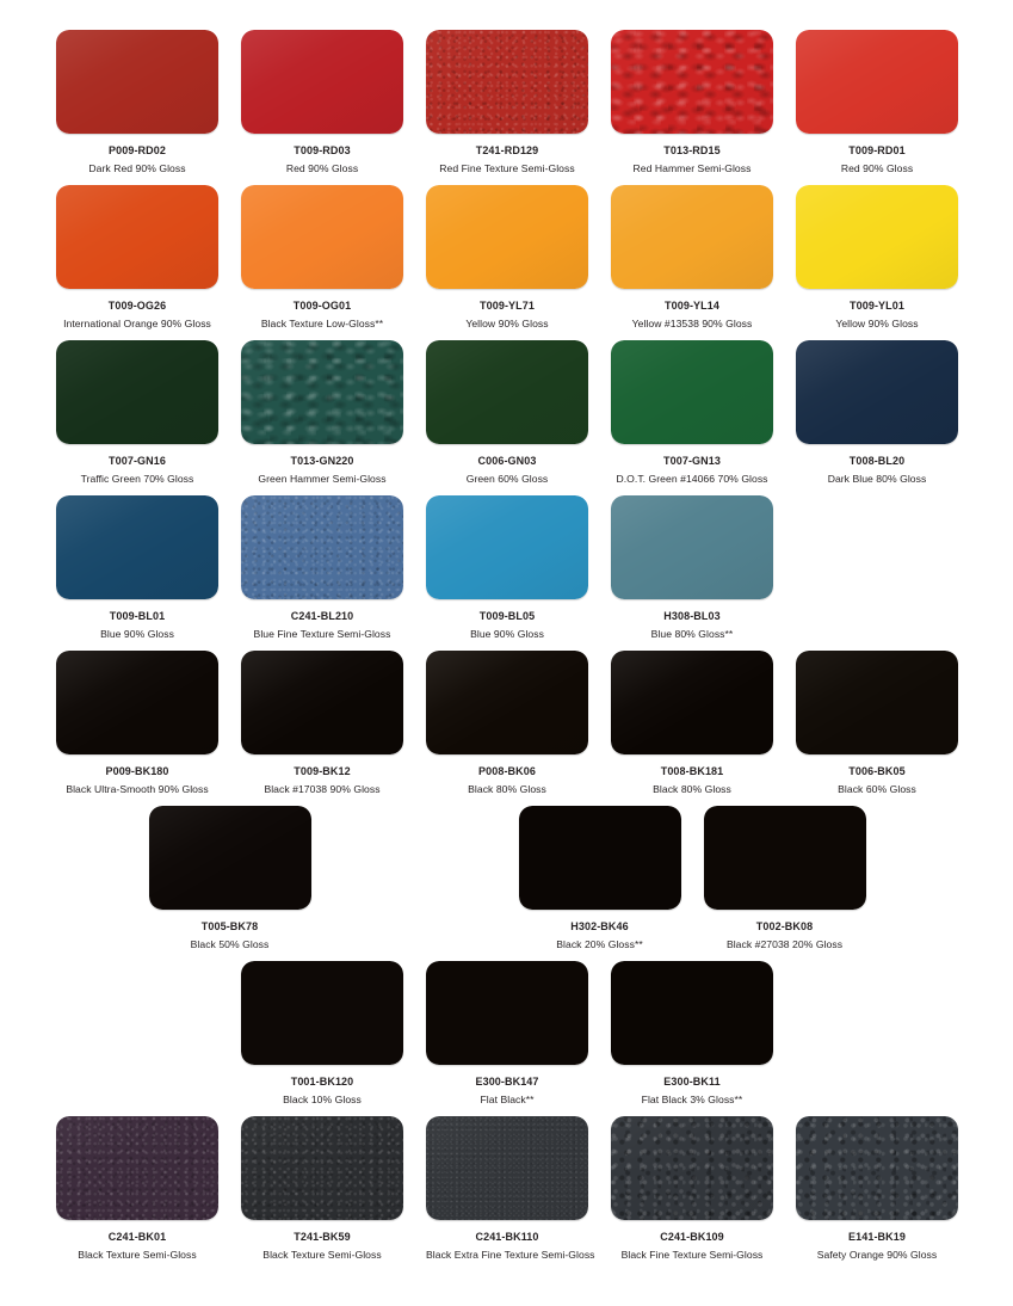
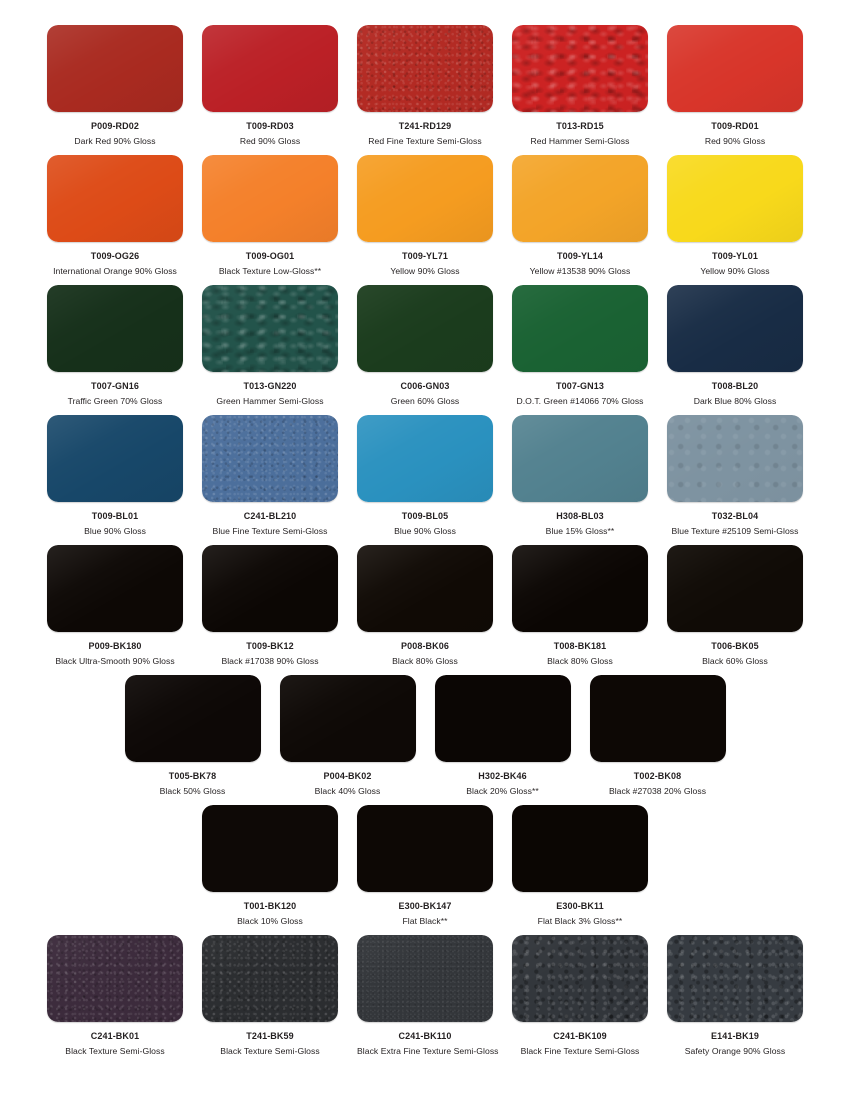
  P009-RD02
  Dark Red 90% Gloss
  T009-RD03
  Red 90% Gloss
  T241-RD129
  Red Fine Texture Semi-Gloss
  T013-RD15
  Red Hammer Semi-Gloss
  T009-RD01
  Red 90% Gloss
  T009-OG26
  International Orange 90% Gloss
  T009-OG01
  Black Texture Low-Gloss**
  T009-YL71
  Yellow 90% Gloss
  T009-YL14
  Yellow #13538 90% Gloss
  T009-YL01
  Yellow 90% Gloss
  T007-GN16
  Traffic Green 70% Gloss
  T013-GN220
  Green Hammer Semi-Gloss
  C006-GN03
  Green 60% Gloss
  T007-GN13
  D.O.T. Green #14066 70% Gloss
  T008-BL20
  Dark Blue 80% Gloss
  T009-BL01
  Blue 90% Gloss
  C241-BL210
  Blue Fine Texture Semi-Gloss
  T009-BL05
  Blue 90% Gloss
  H308-BL03
- Blue 80% Gloss**
+ Blue 15% Gloss**
+ T032-BL04
+ Blue Texture #25109 Semi-Gloss
  P009-BK180
  Black Ultra-Smooth 90% Gloss
  T009-BK12
  Black #17038 90% Gloss
  P008-BK06
  Black 80% Gloss
  T008-BK181
  Black 80% Gloss
  T006-BK05
  Black 60% Gloss
  T005-BK78
  Black 50% Gloss
+ P004-BK02
+ Black 40% Gloss
  H302-BK46
  Black 20% Gloss**
  T002-BK08
  Black #27038 20% Gloss
  T001-BK120
  Black 10% Gloss
  E300-BK147
  Flat Black**
  E300-BK11
  Flat Black 3% Gloss**
  C241-BK01
  Black Texture Semi-Gloss
  T241-BK59
  Black Texture Semi-Gloss
  C241-BK110
  Black Extra Fine Texture Semi-Gloss
  C241-BK109
  Black Fine Texture Semi-Gloss
  E141-BK19
  Safety Orange 90% Gloss
